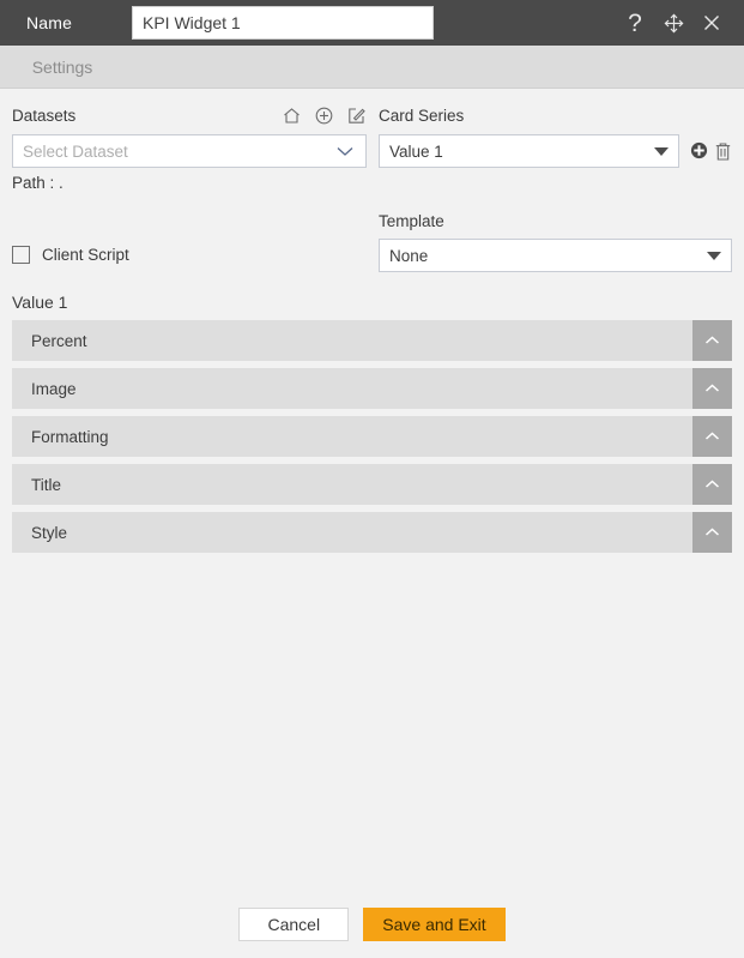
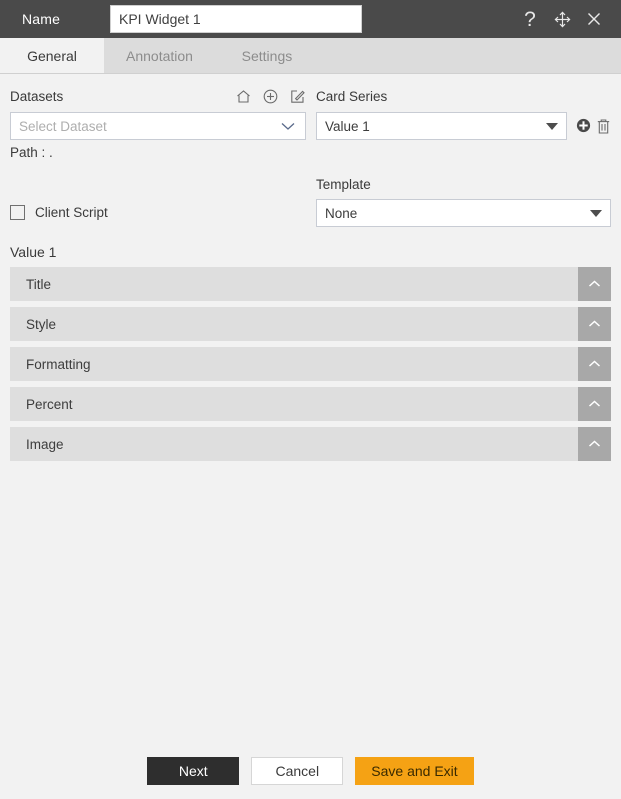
  Name
  KPI Widget 1
  ?
+ General
+ Annotation
  Settings
  Datasets
  Select Dataset
  Card Series
  Value 1
  Path : .
  Client Script
  Template
  None
  Value 1
- Percent
+ Title
- Image
+ Style
  Formatting
- Title
+ Percent
- Style
+ Image
+ Next
  Cancel
  Save and Exit
